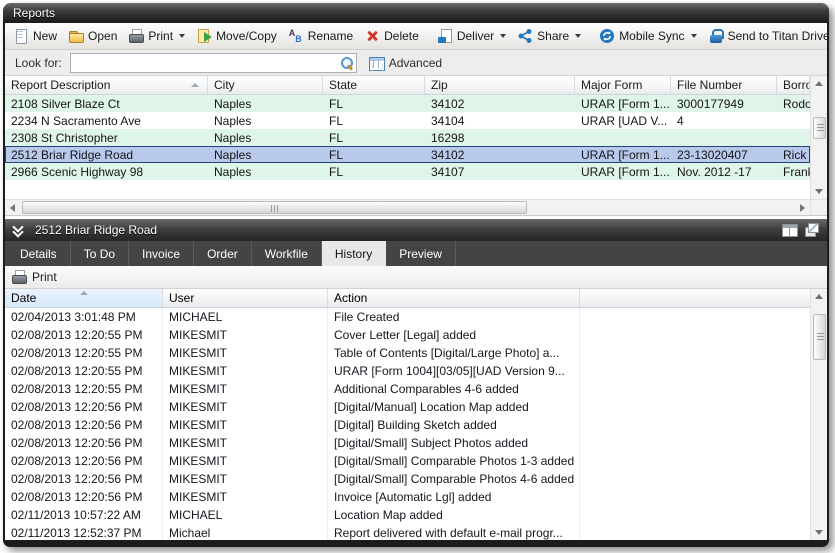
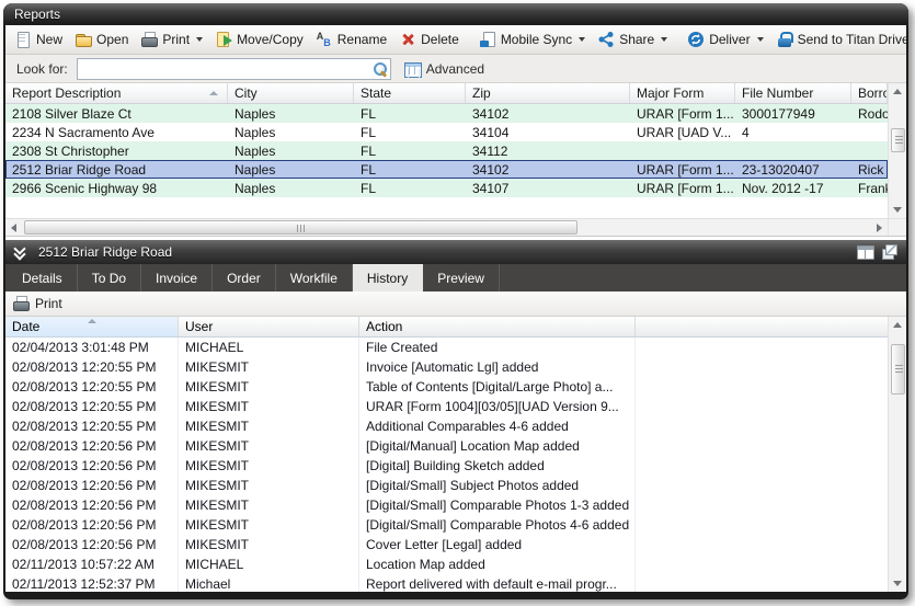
  Reports
  New
  Open
  Print
  Move/Copy
  Rename
  Delete
- Deliver
+ Mobile Sync
  Share
- Mobile Sync
+ Deliver
  Send to Titan Drive
  Look for:
  Advanced
  Report Description
  City
  State
  Zip
  Major Form
  File Number
  Borr
  2108 Silver Blaze Ct
  Naples
  FL
  34102
  URAR [Form 1...
  3000177949
  Rodo
  2234 N Sacramento Ave
  Naples
  FL
  34104
  URAR [UAD V...
  4
  2308 St Christopher
  Naples
  FL
- 16298
+ 34112
  2512 Briar Ridge Road
  Naples
  FL
  34102
  URAR [Form 1...
  23-13020407
  Rick
  2966 Scenic Highway 98
  Naples
  FL
  34107
  URAR [Form 1...
  Nov. 2012 -17
  Fran
  2512 Briar Ridge Road
  Details
  To Do
  Invoice
  Order
  Workfile
  History
  Preview
  Print
  Date
  User
  Action
  02/04/2013 3:01:48 PM
  MICHAEL
  File Created
  02/08/2013 12:20:55 PM
  MIKESMIT
- Cover Letter [Legal] added
+ Invoice [Automatic Lgl] added
  02/08/2013 12:20:55 PM
  MIKESMIT
  Table of Contents [Digital/Large Photo] a...
  02/08/2013 12:20:55 PM
  MIKESMIT
  URAR [Form 1004][03/05][UAD Version 9...
  02/08/2013 12:20:55 PM
  MIKESMIT
  Additional Comparables 4-6 added
  02/08/2013 12:20:56 PM
  MIKESMIT
  [Digital/Manual] Location Map added
  02/08/2013 12:20:56 PM
  MIKESMIT
  [Digital] Building Sketch added
  02/08/2013 12:20:56 PM
  MIKESMIT
  [Digital/Small] Subject Photos added
  02/08/2013 12:20:56 PM
  MIKESMIT
  [Digital/Small] Comparable Photos 1-3 added
  02/08/2013 12:20:56 PM
  MIKESMIT
  [Digital/Small] Comparable Photos 4-6 added
  02/08/2013 12:20:56 PM
  MIKESMIT
- Invoice [Automatic Lgl] added
+ Cover Letter [Legal] added
  02/11/2013 10:57:22 AM
  MICHAEL
  Location Map added
  02/11/2013 12:52:37 PM
  Michael
  Report delivered with default e-mail progr...
